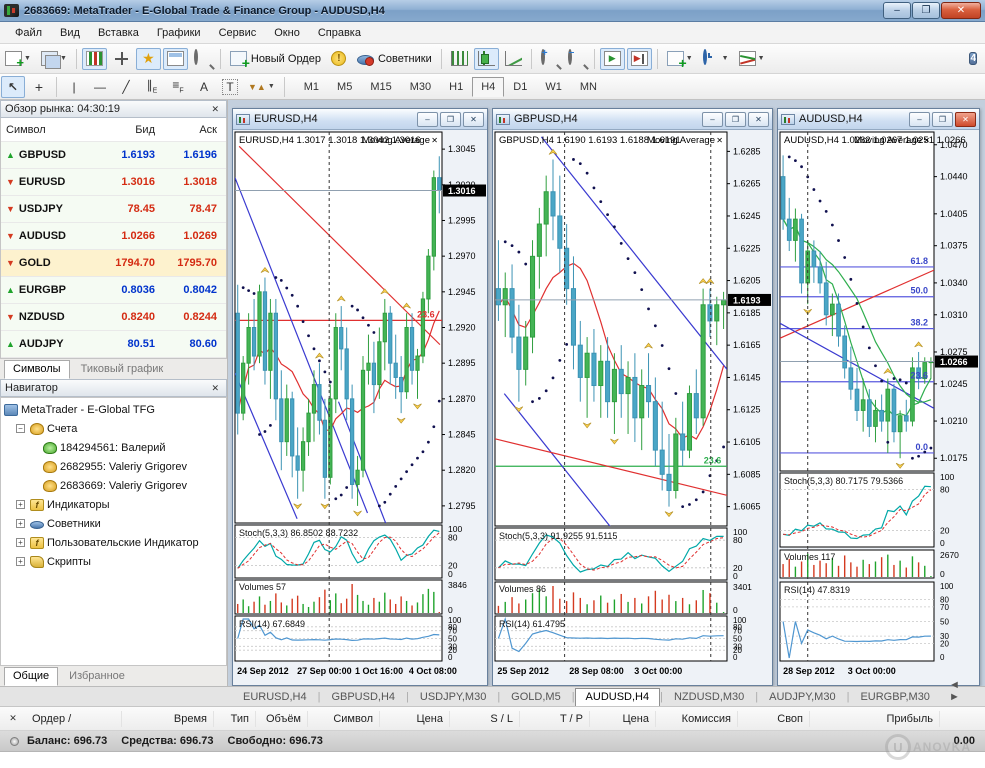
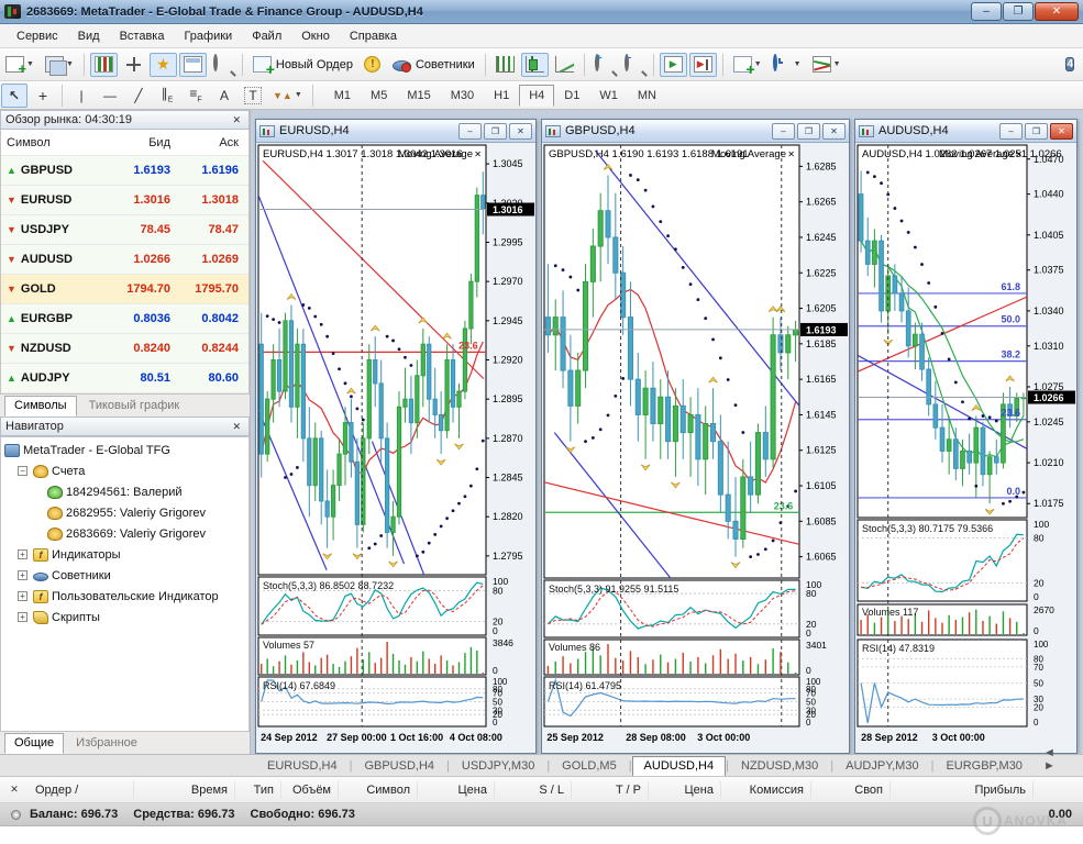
  2683669: MetaTrader - E-Global Trade & Finance Group - AUDUSD,H4
  –
  ❐
  ✕
- Файл
+ Сервис
  Вид
  Вставка
  Графики
- Сервис
+ Файл
  Окно
  Справка
  ★
  Новый Ордер
  !
  Советники
  4
  ↖
  +
  |
  —
  ╱
  A
  T
  ▼▲
  M1
  M5
  M15
  M30
  H1
  H4
  D1
  W1
  MN
  Обзор рынка: 04:30:19
  ✕
  Символ
  Бид
  Аск
  ▲
  GBPUSD
  1.6193
  1.6196
  ▼
  EURUSD
  1.3016
  1.3018
  ▼
  USDJPY
  78.45
  78.47
  ▼
  AUDUSD
  1.0266
  1.0269
  ▼
  GOLD
  1794.70
  1795.70
  ▲
  EURGBP
  0.8036
  0.8042
  ▼
  NZDUSD
  0.8240
  0.8244
  ▲
  AUDJPY
  80.51
  80.60
  Символы
  Тиковый график
  Навигатор
  ✕
  MetaTrader - E-Global TFG
  −
  Счета
  184294561: Валерий
  2682955: Valeriy Grigorev
  2683669: Valeriy Grigorev
  +
  f
  Индикаторы
  +
  Советники
  +
  f
  Пользовательские Индикатор
  +
  Скрипты
  Общие
  Избранное
  EURUSD,H4
  –
  ❐
  ✕
  23.6
  1.3045
  1.2995
  1.2970
  1.2945
  1.2920
  1.2895
  1.2870
  1.2845
  1.2820
  1.2795
  1.3016
  EURUSD,H4 1.3017 1.3018 1.3042 1.3016
  Moving Average
  ✕
  Stoch(5,3,3) 86.8502 88.7232
  100
  80
  20
  0
  Volumes 57
  3846
  0
  RSI(14) 67.6849
  100
  80
  70
  50
  30
  20
  0
  24 Sep 2012
  27 Sep 00:00
  1 Oct 16:00
  4 Oct 08:00
  GBPUSD,H4
  –
  ❐
  ✕
  23.6
  1.6285
  1.6265
  1.6245
  1.6225
  1.6205
  1.6185
  1.6165
  1.6145
  1.6125
  1.6105
  1.6085
  1.6065
  1.6193
  GBPUSD,H4 1.6190 1.6193 1.6188 1.6191
  Moving Average
  ✕
  Stoch(5,3,3) 91.9255 91.5115
  100
  80
  20
  0
  Volumes 86
  3401
  0
  RSI(14) 61.4795
  100
  80
  70
  50
  30
  20
  0
  25 Sep 2012
  28 Sep 08:00
  3 Oct 00:00
  AUDUSD,H4
  –
  ❐
  ✕
  61.8
  50.0
  38.2
  23.6
  0.0
  1.0470
  1.0440
  1.0405
  1.0375
  1.0340
  1.0310
  1.0275
  1.0245
  1.0210
  1.0175
  1.0266
  AUDUSD,H4 1.0262 1.0267 1.0251 1.0266
  Moving Average
  ✕
  Stoch(5,3,3) 80.7175 79.5366
  100
  80
  20
  0
  Volumes 117
  2670
  0
  RSI(14) 47.8319
  100
  80
  70
  50
  30
  20
  0
  28 Sep 2012
  3 Oct 00:00
  EURUSD,H4
  |
  GBPUSD,H4
  |
  USDJPY,M30
  |
  GOLD,M5
  |
  AUDUSD,H4
  |
  NZDUSD,M30
  |
  AUDJPY,M30
  |
  EURGBP,M30
  ◄ ►
  ✕
  Ордер /
  Время
  Тип
  Объём
  Символ
  Цена
  S / L
  T / P
  Цена
  Комиссия
  Своп
  Прибыль
  Баланс: 696.73
  Средства: 696.73
  Свободно: 696.73
  0.00
  U
  ANOVKA
